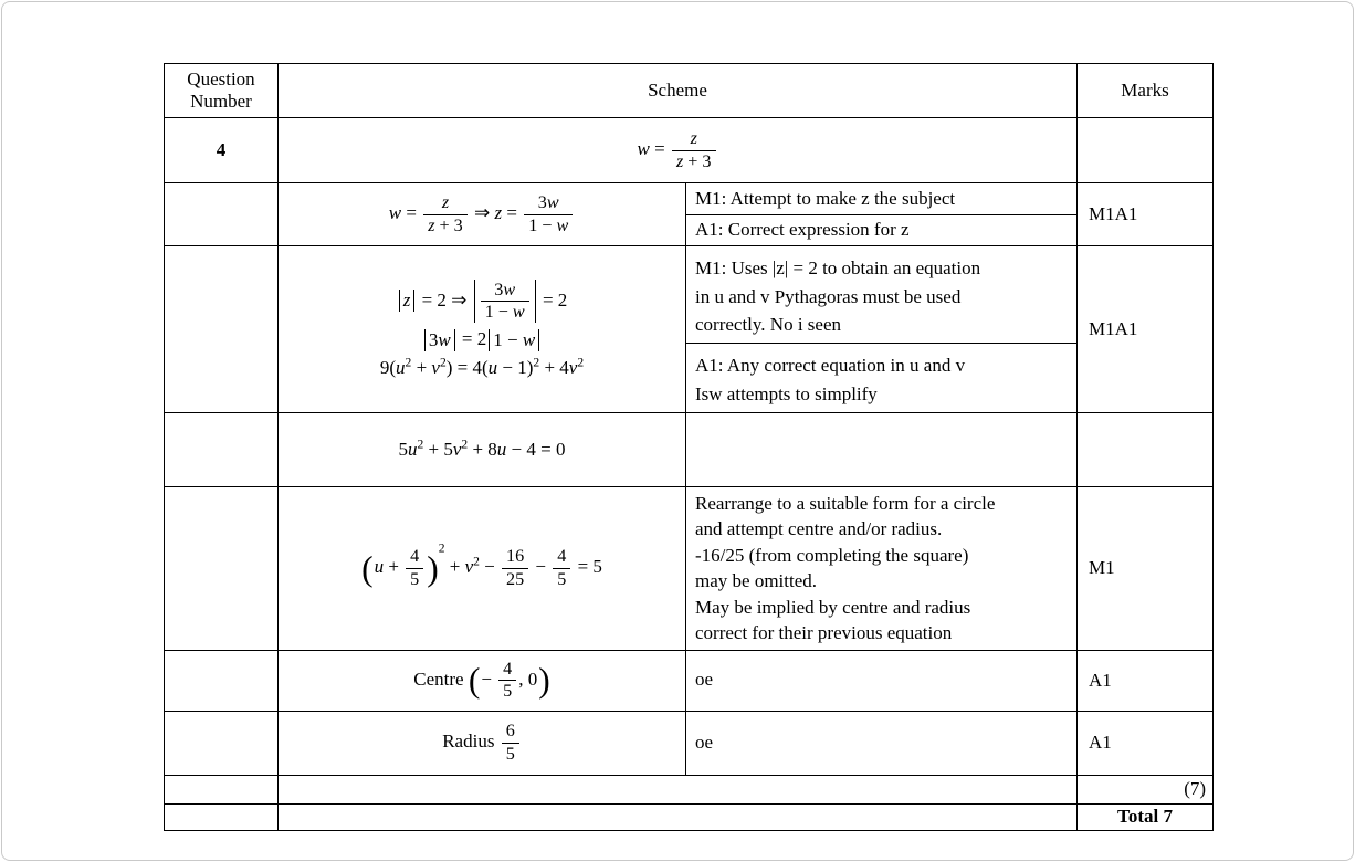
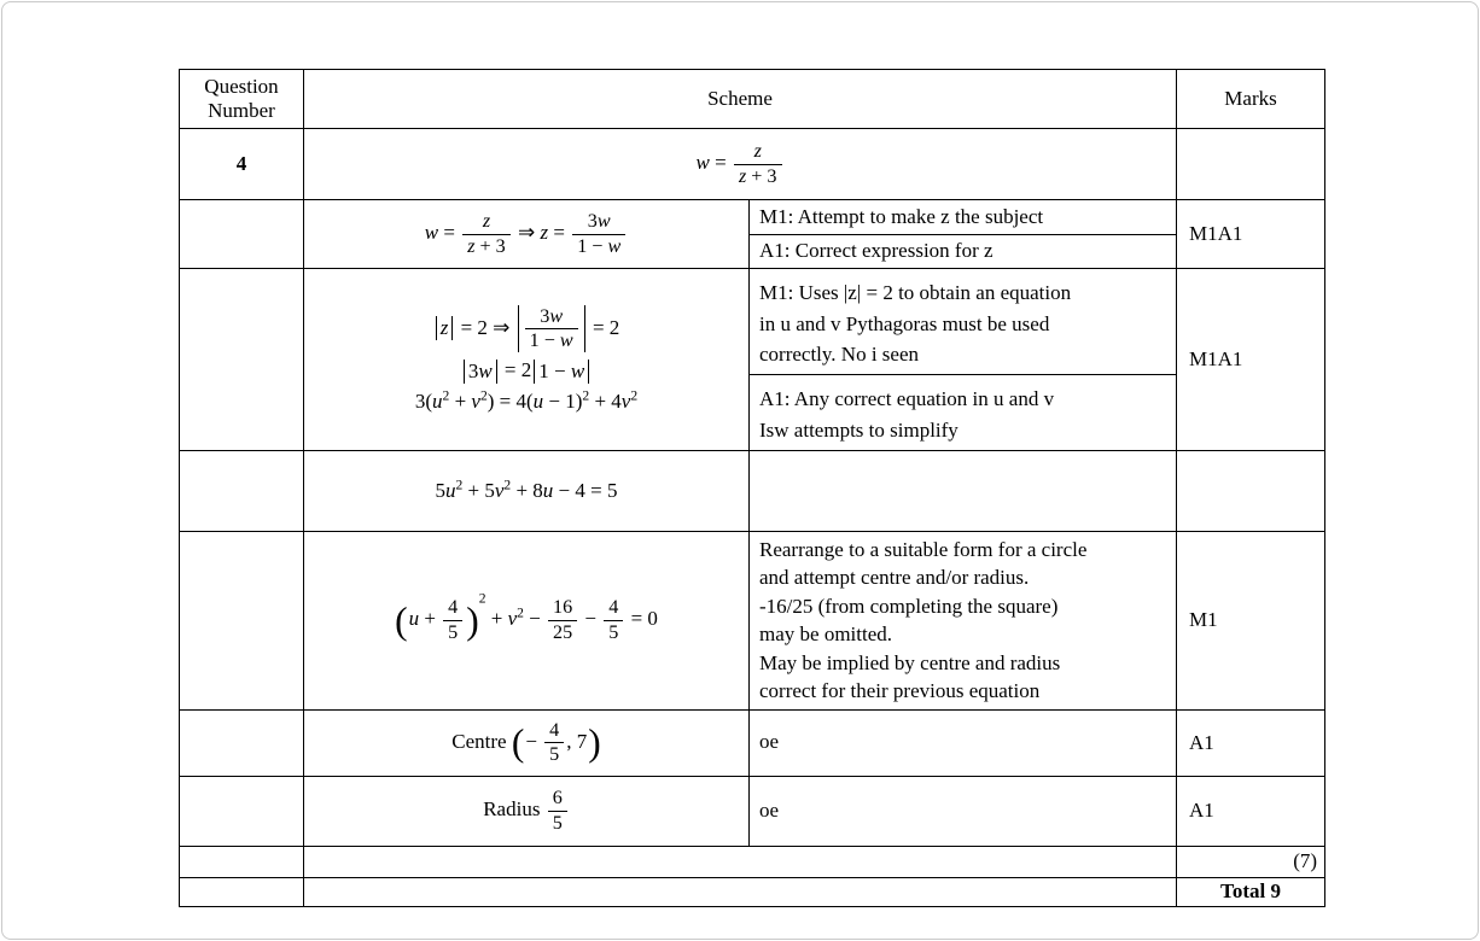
  Question Number	Scheme	Marks
  4	w = zz + 3
  	w = zz + 3 ⇒ z = 3w1 − w	M1: Attempt to make z the subject A1: Correct expression for z	M1A1
- 	z = 2 ⇒ 3w1 − w = 2 3w = 2 1 − w 9(u2 + v2) = 4(u − 1)2 + 4v2	M1: Uses |z| = 2 to obtain an equation in u and v Pythagoras must be used correctly. No i seen A1: Any correct equation in u and v Isw attempts to simplify	M1A1
+ 	z = 2 ⇒ 3w1 − w = 2 3w = 2 1 − w 3(u2 + v2) = 4(u − 1)2 + 4v2	M1: Uses |z| = 2 to obtain an equation in u and v Pythagoras must be used correctly. No i seen A1: Any correct equation in u and v Isw attempts to simplify	M1A1
- 	5u2 + 5v2 + 8u − 4 = 0
+ 	5u2 + 5v2 + 8u − 4 = 5
- 	(u + 45)2 + v2 − 1625 − 45 = 5	Rearrange to a suitable form for a circle and attempt centre and/or radius. -16/25 (from completing the square) may be omitted. May be implied by centre and radius correct for their previous equation	M1
+ 	(u + 45)2 + v2 − 1625 − 45 = 0	Rearrange to a suitable form for a circle and attempt centre and/or radius. -16/25 (from completing the square) may be omitted. May be implied by centre and radius correct for their previous equation	M1
- 	Centre (− 45, 0)	oe	A1
+ 	Centre (− 45, 7)	oe	A1
  	Radius 65	oe	A1
  		(7)
- 		Total 7
+ 		Total 9
